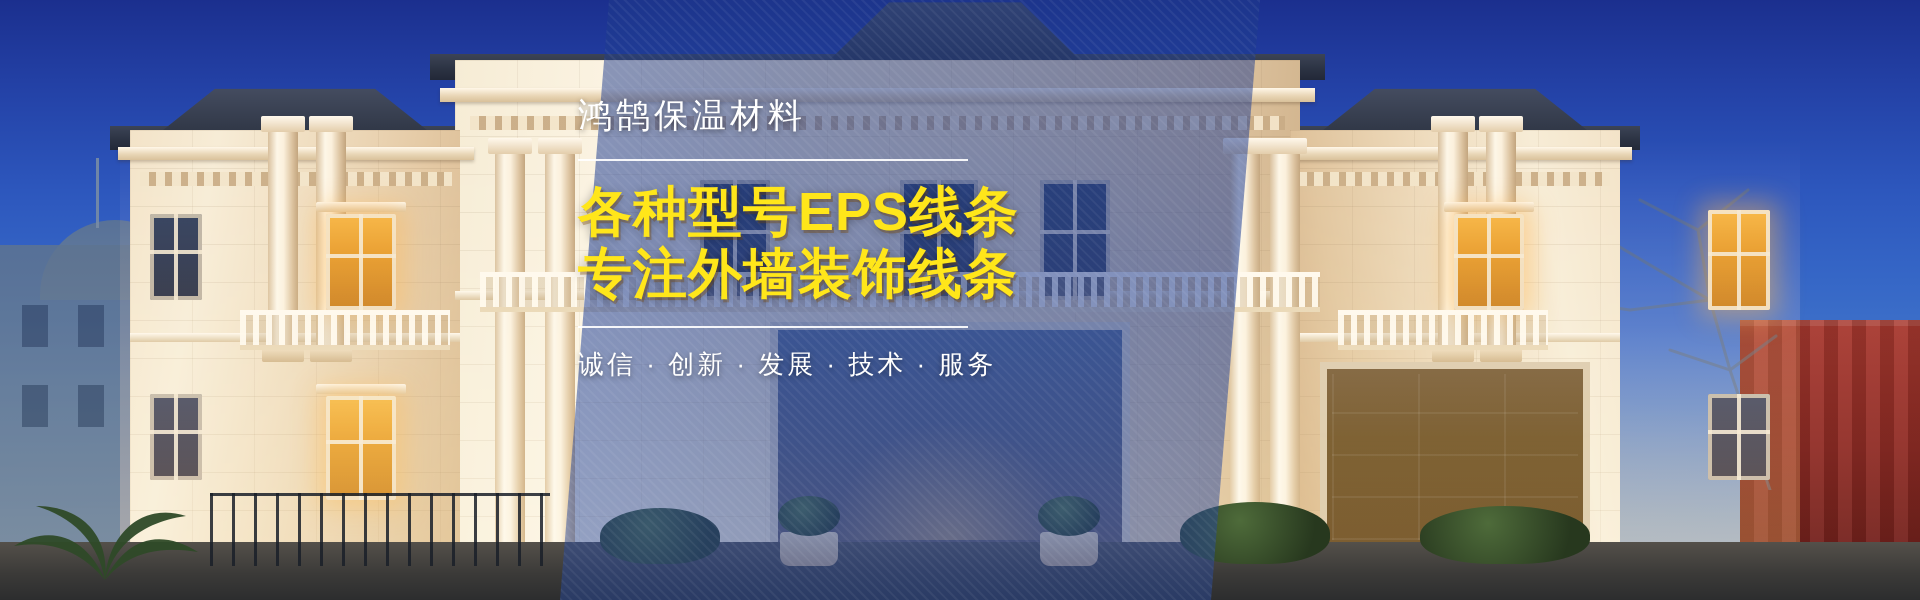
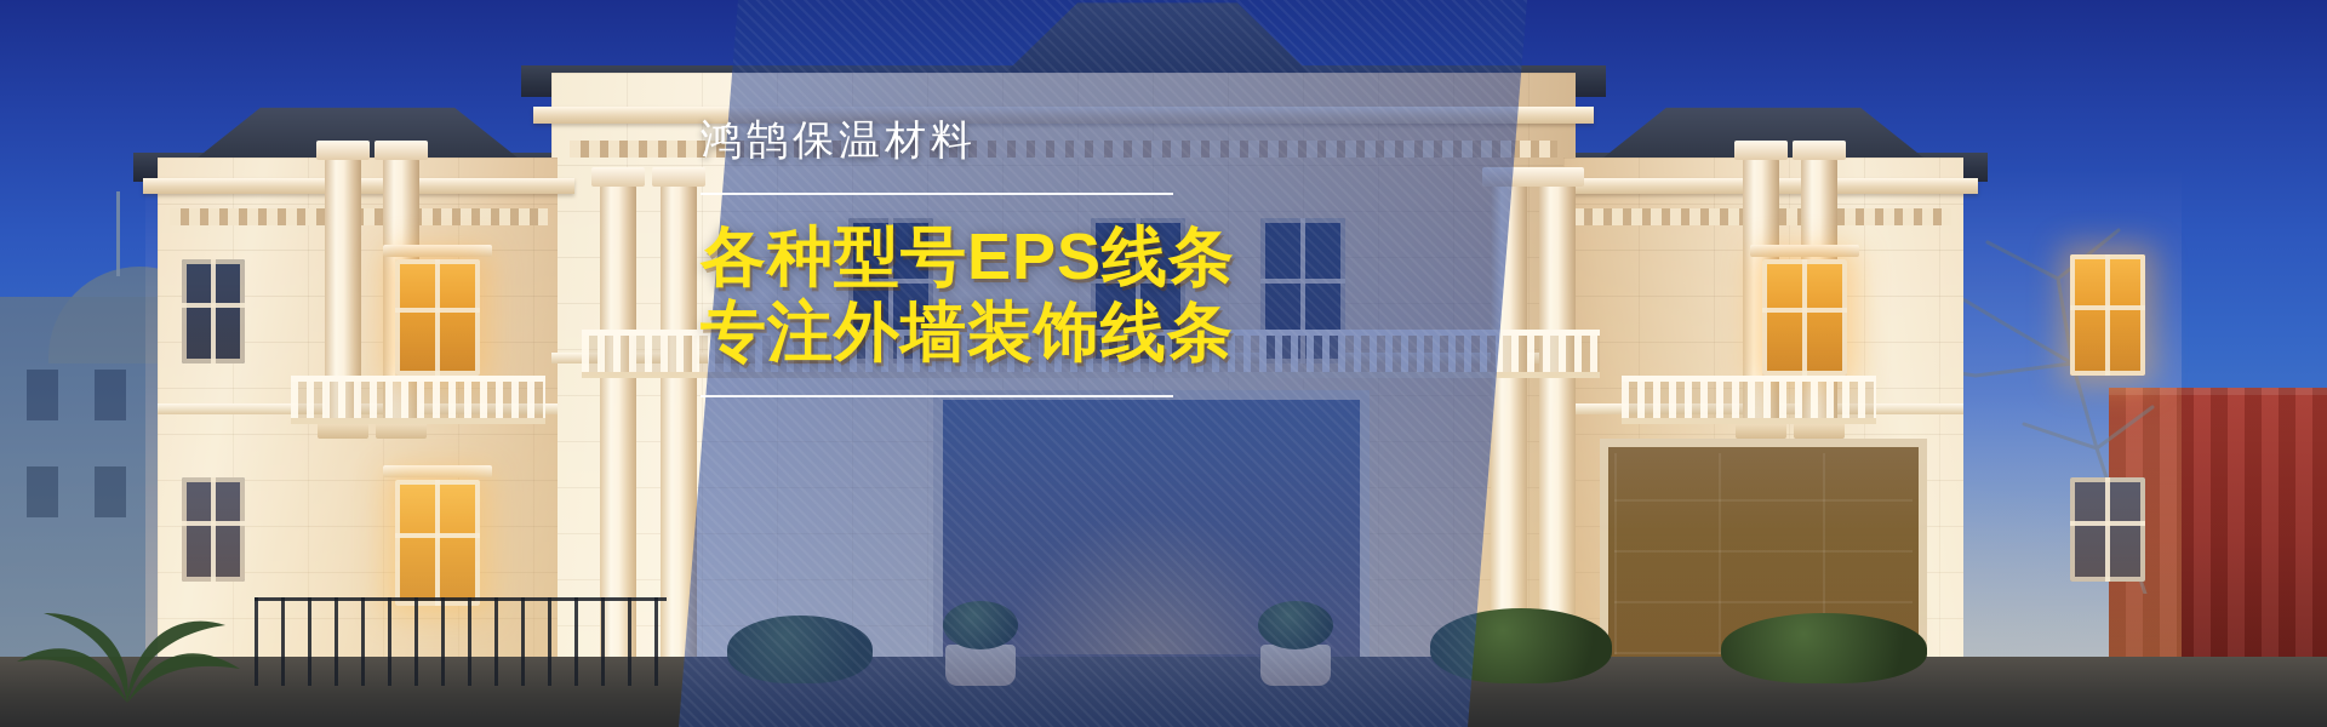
  鸿鹄保温材料
  各种型号EPS线条
  专注外墙装饰线条
- 诚信 · 创新 · 发展 · 技术 · 服务
